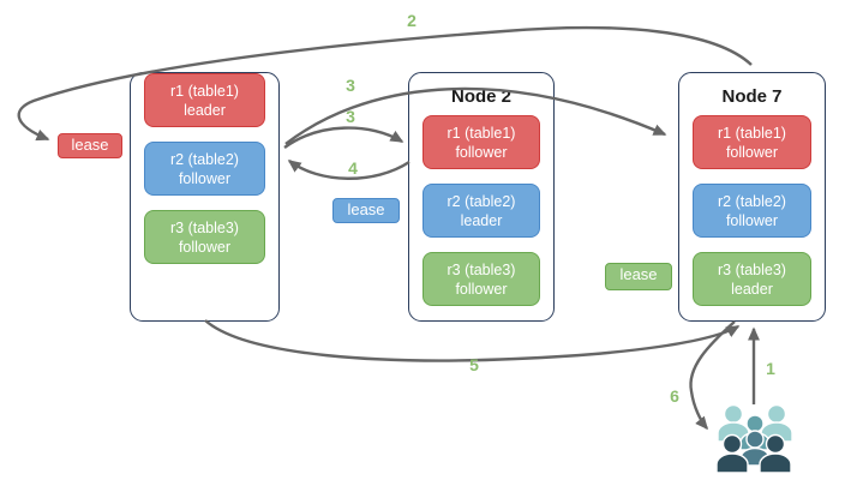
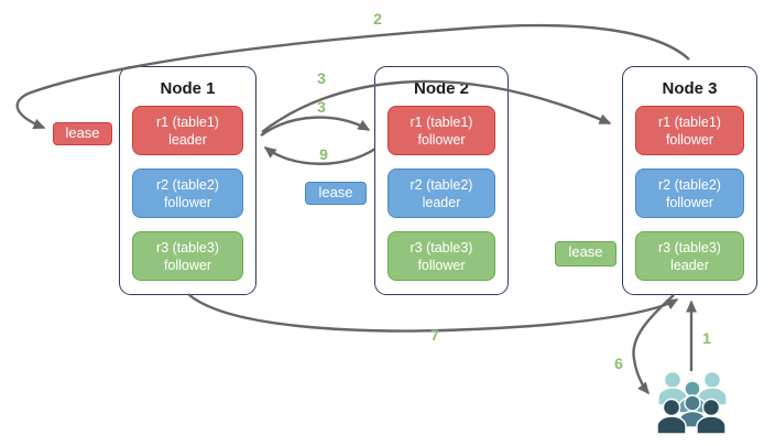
+ Node 1
  r1 (table1)
  leader
  r2 (table2)
  follower
  r3 (table3)
  follower
  Node 2
  r1 (table1)
  follower
  r2 (table2)
  leader
  r3 (table3)
  follower
- Node 7
+ Node 3
  r1 (table1)
  follower
  r2 (table2)
  follower
  r3 (table3)
  leader
  lease
  lease
  lease
  1
  2
  3
  3
- 4
+ 9
- 5
+ 7
  6
